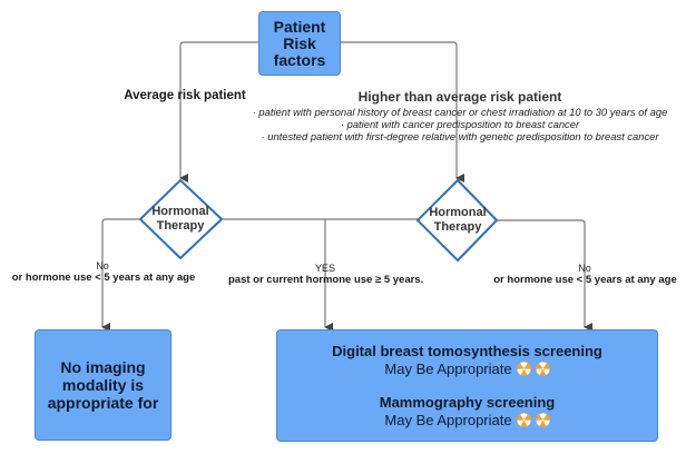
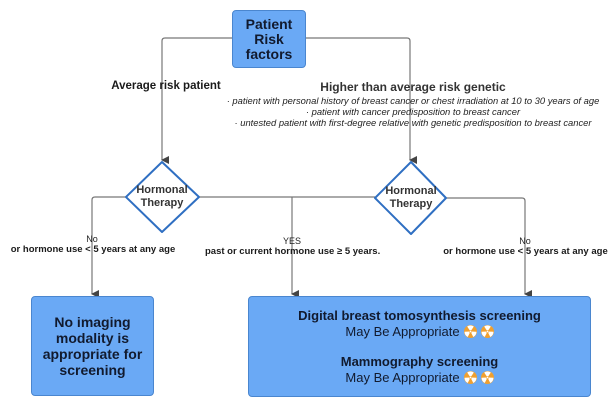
  Patient
  Risk
  factors
  Average risk patient
- Higher than average risk patient
+ Higher than average risk genetic
  · patient with personal history of breast cancer or chest irradiation at 10 to 30 years of age
  · patient with cancer predisposition to breast cancer
  · untested patient with first-degree relative with genetic predisposition to breast cancer
  Hormonal
  Therapy
  Hormonal
  Therapy
  No
  or hormone use < 5 years at any age
  YES
  past or current hormone use ≥ 5 years.
  No
  or hormone use < 5 years at any age
  No imaging
  modality is
  appropriate for
+ screening
  Digital breast tomosynthesis screening
  May Be Appropriate
  Mammography screening
  May Be Appropriate
